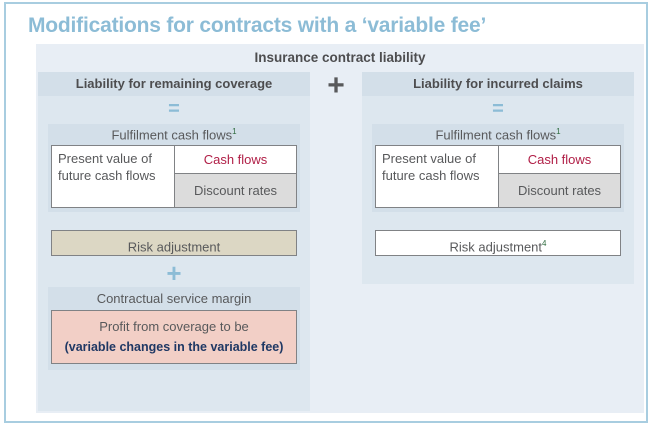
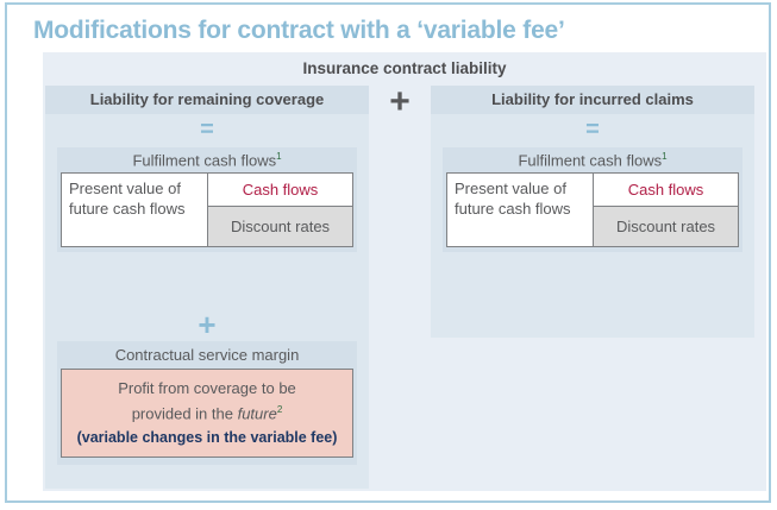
- Modifications for contracts with a ‘variable fee’
+ Modifications for contract with a ‘variable fee’
  Insurance contract liability
  +
  Liability for remaining coverage
  =
  Fulfilment cash flows1
  Present value of future cash flows
  Cash flows
  Discount rates
- Risk adjustment
  +
  Contractual service margin
  Profit from coverage to be
+ provided in the future2
  (variable changes in the variable fee)
  Liability for incurred claims
  =
  Fulfilment cash flows1
  Present value of future cash flows
  Cash flows
  Discount rates
- Risk adjustment4
